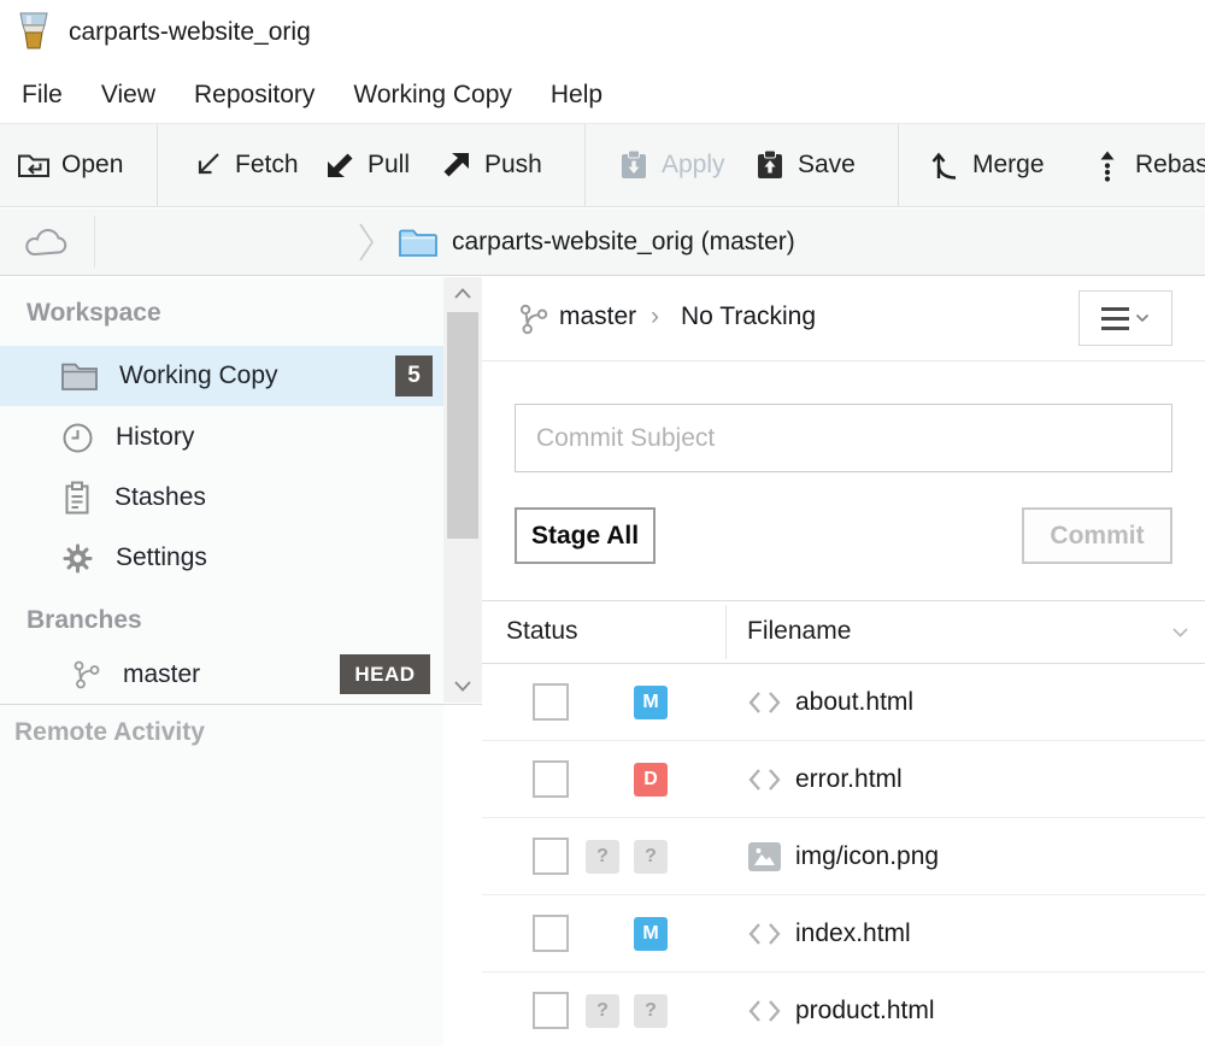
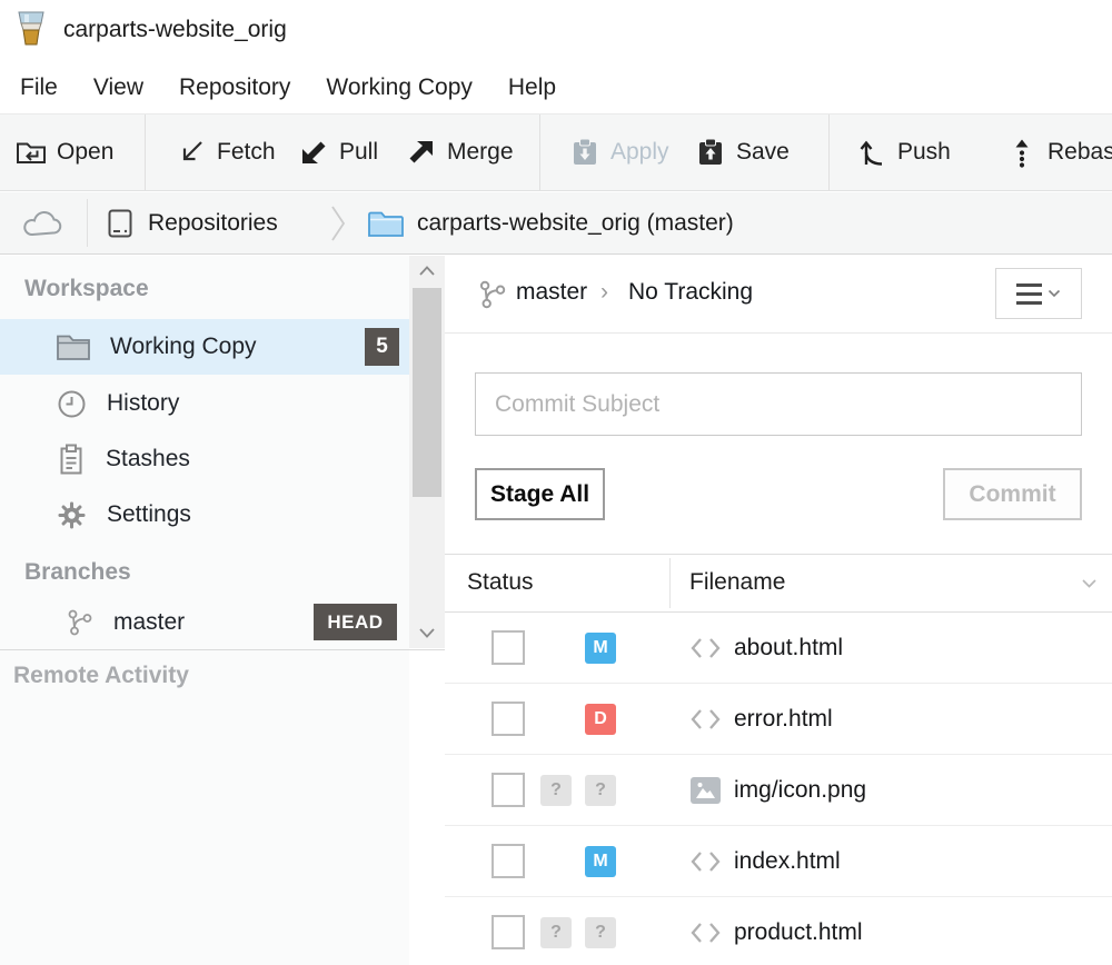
  carparts-website_orig
  File
  View
  Repository
  Working Copy
  Help
  Open
  Fetch
  Pull
- Push
+ Merge
  Apply
  Save
- Merge
+ Push
  Rebas
+ Repositories
  carparts-website_orig (master)
  Workspace
  Working Copy
  5
  History
  Stashes
  Settings
  Branches
  master
  HEAD
  Remote Activity
  master
  ›
  No Tracking
  Commit Subject
  Stage All
  Commit
  Status
  Filename
  M
  about.html
  D
  error.html
  ?
  ?
  img/icon.png
  M
  index.html
  ?
  ?
  product.html
